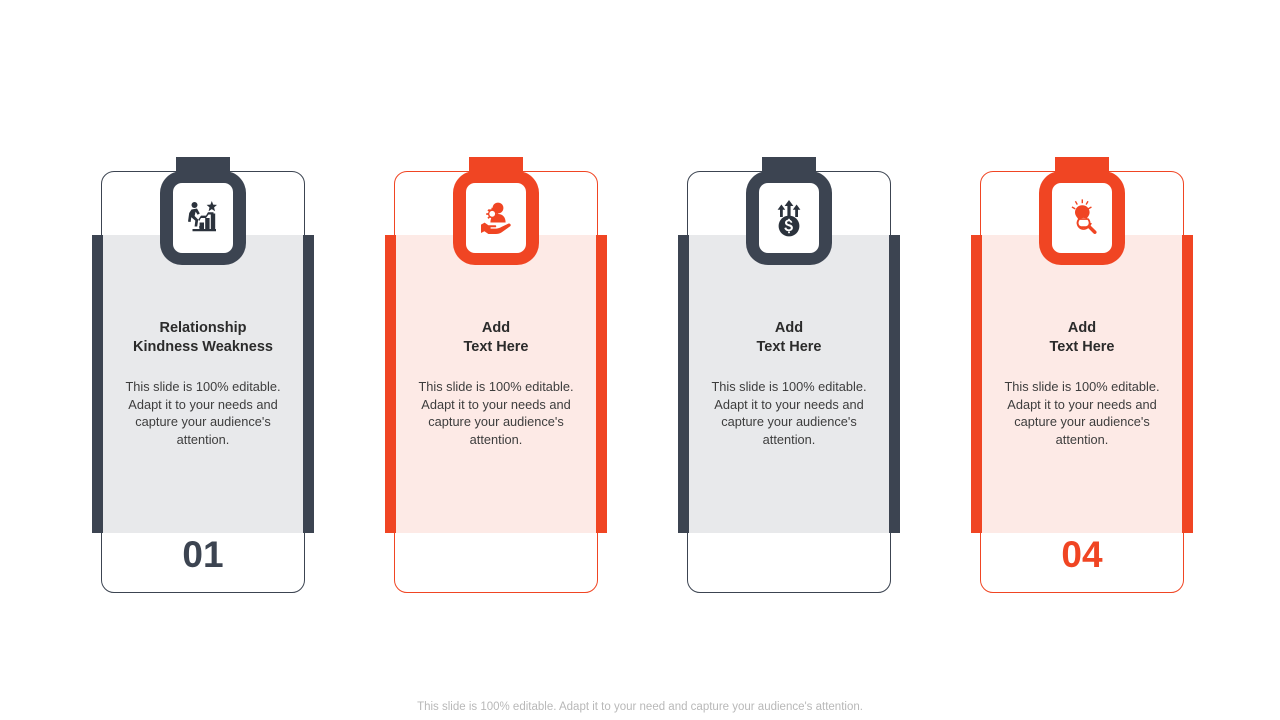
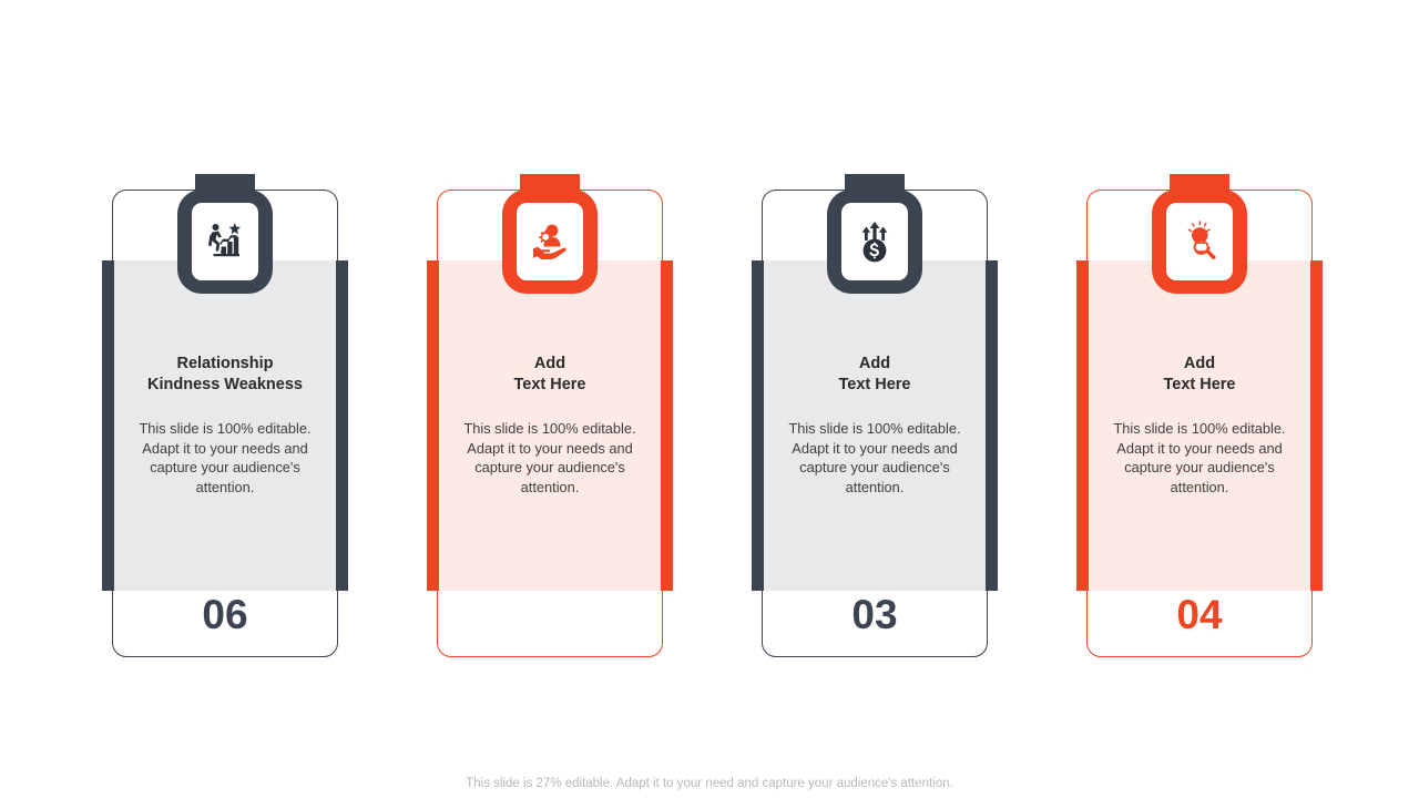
  Relationship
  Kindness Weakness
  This slide is 100% editable. Adapt it to your needs and capture your audience's attention.
- 01
+ 06
  Add
  Text Here
  This slide is 100% editable. Adapt it to your needs and capture your audience's attention.
  Add
  Text Here
  This slide is 100% editable. Adapt it to your needs and capture your audience's attention.
+ 03
  Add
  Text Here
  This slide is 100% editable. Adapt it to your needs and capture your audience's attention.
  04
- This slide is 100% editable. Adapt it to your need and capture your audience's attention.
+ This slide is 27% editable. Adapt it to your need and capture your audience's attention.
